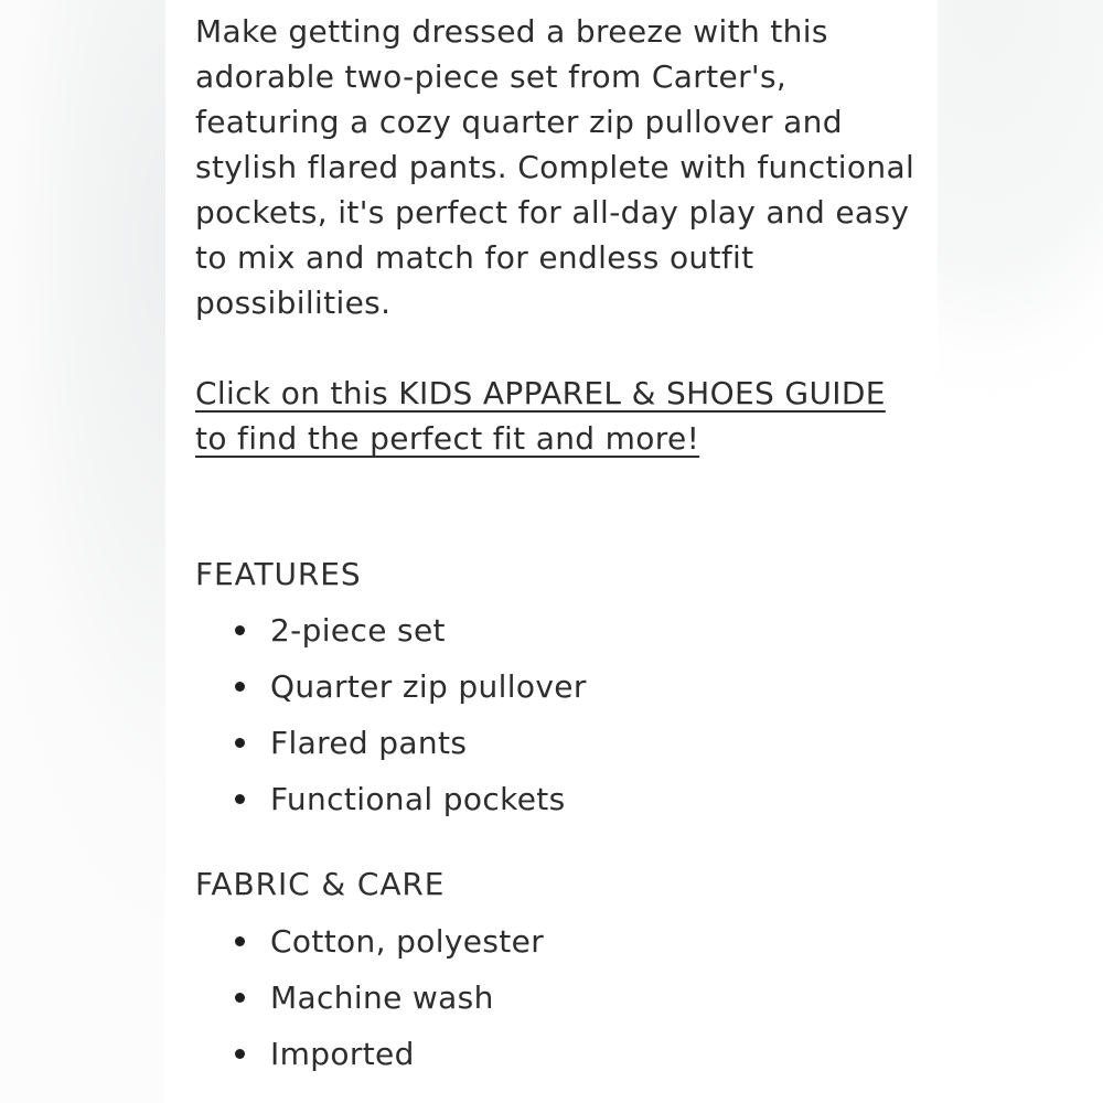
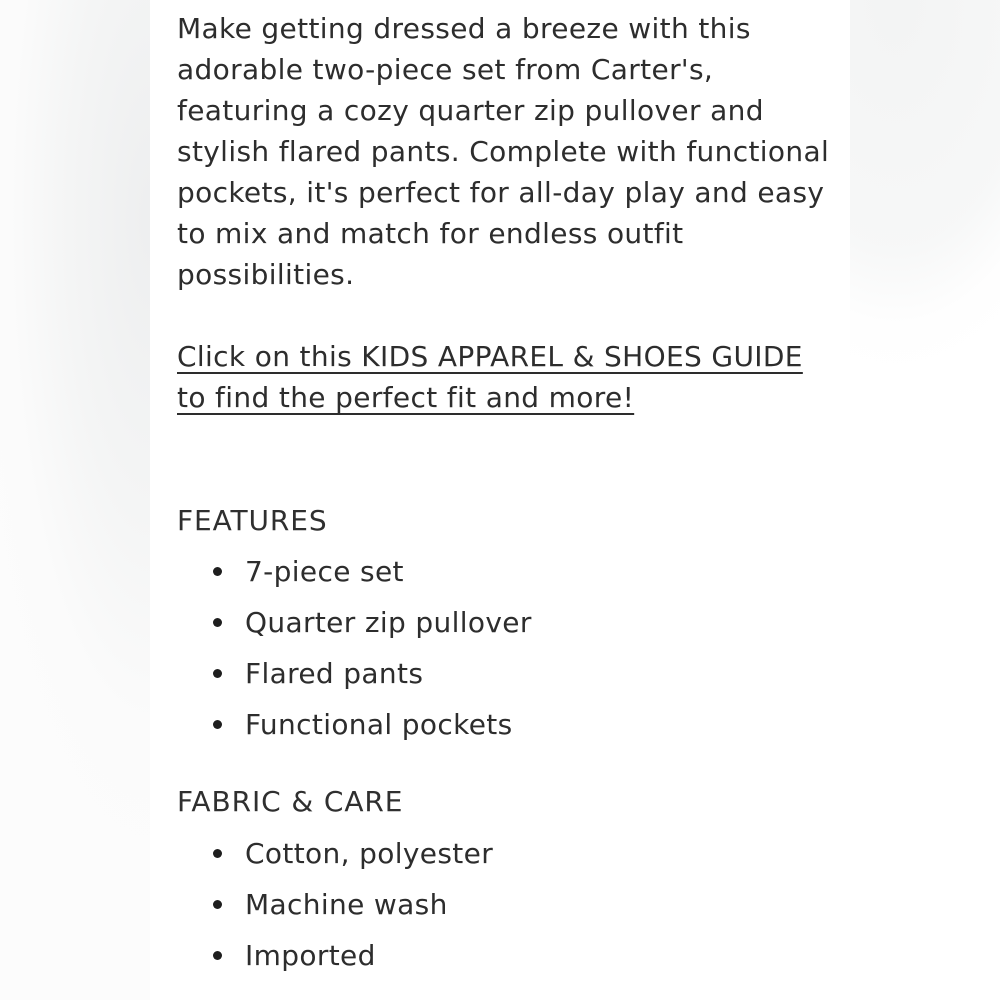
  Make getting dressed a breeze with this
  adorable two-piece set from Carter's,
  featuring a cozy quarter zip pullover and
  stylish flared pants. Complete with functional
  pockets, it's perfect for all-day play and easy
  to mix and match for endless outfit
  possibilities.
  Click on this KIDS APPAREL & SHOES GUIDE
  to find the perfect fit and more!
  FEATURES
- 2-piece set
+ 7-piece set
  Quarter zip pullover
  Flared pants
  Functional pockets
  FABRIC & CARE
  Cotton, polyester
  Machine wash
  Imported
